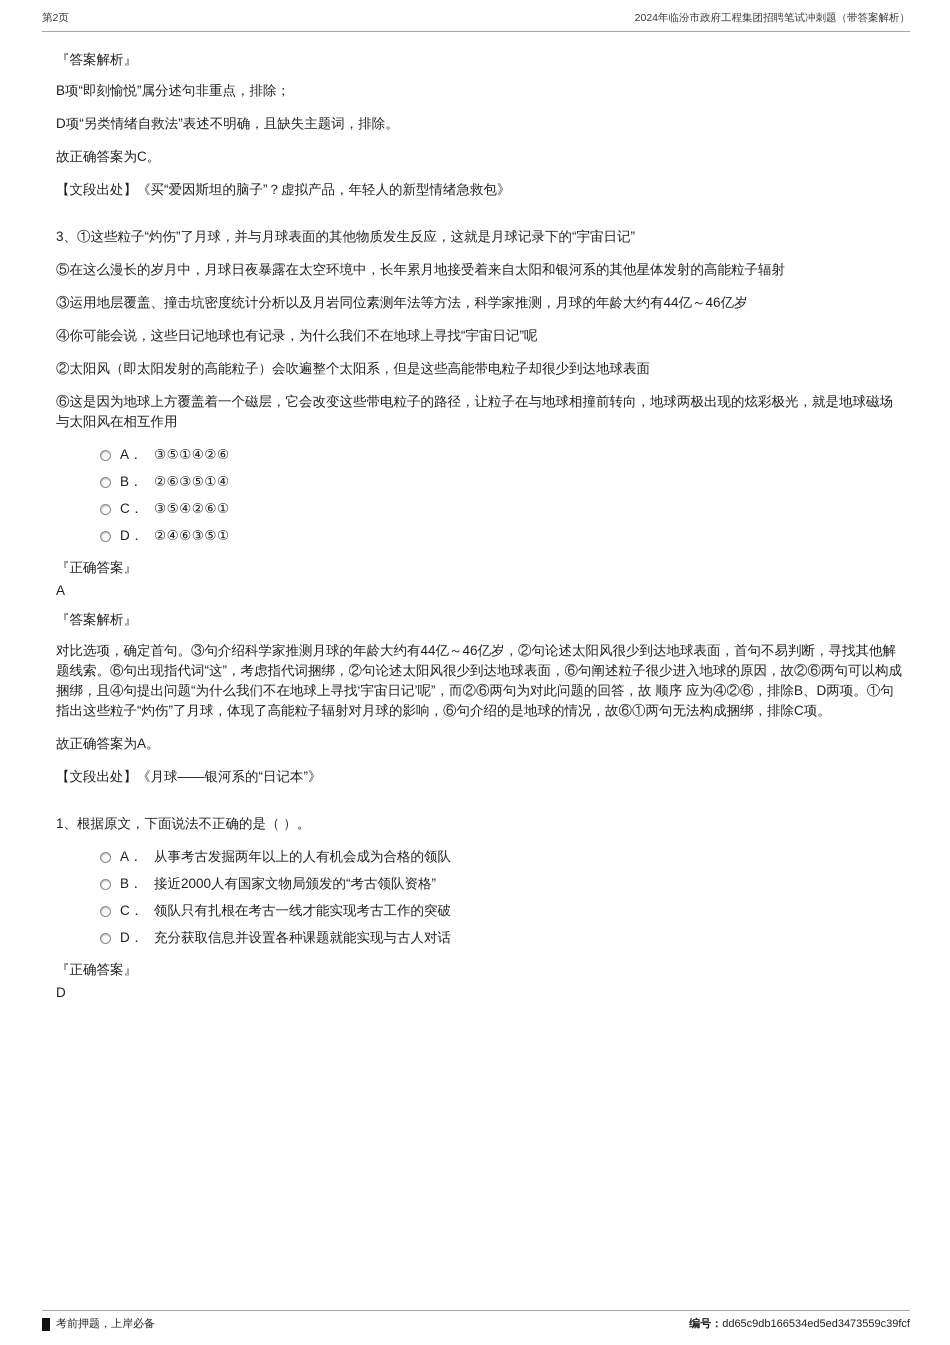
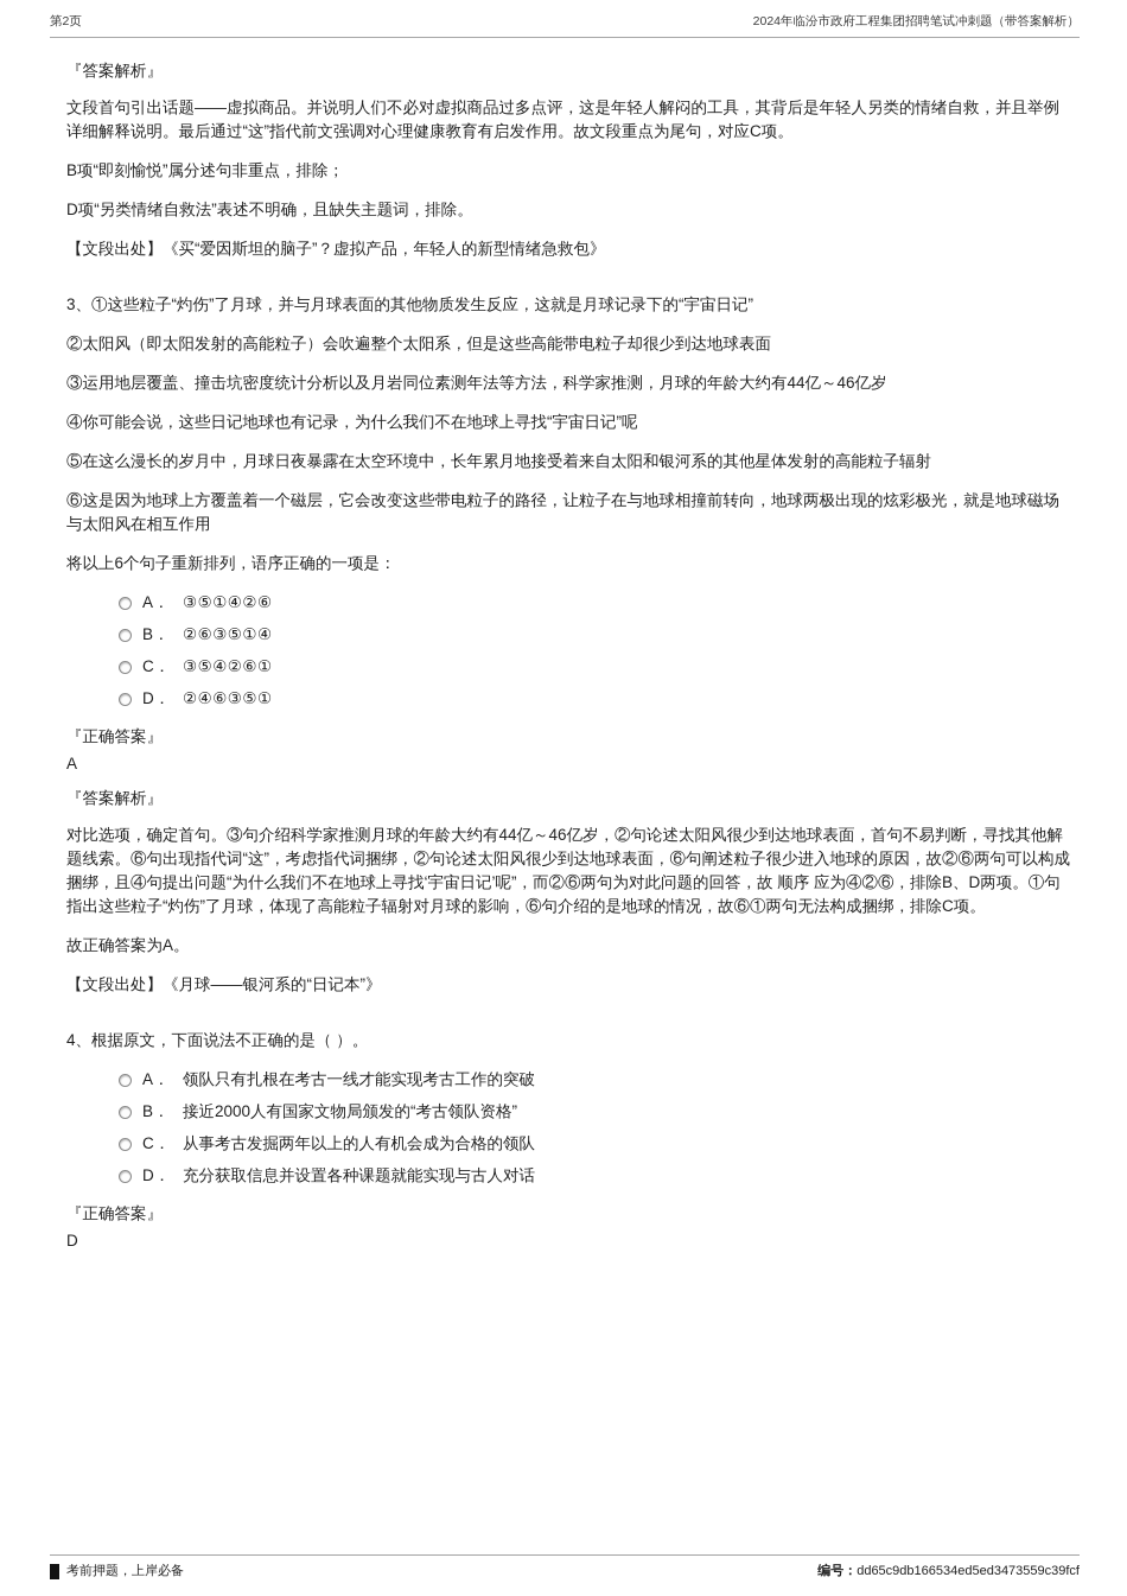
  第2页
  2024年临汾市政府工程集团招聘笔试冲刺题（带答案解析）
  『答案解析』
+ 文段首句引出话题——虚拟商品。并说明人们不必对虚拟商品过多点评，这是年轻人解闷的工具，其背后是年轻人另类的情绪自救，并且举例详细解释说明。最后通过“这”指代前文强调对心理健康教育有启发作用。故文段重点为尾句，对应C项。
  B项“即刻愉悦”属分述句非重点，排除；
  D项“另类情绪自救法”表述不明确，且缺失主题词，排除。
- 故正确答案为C。
  【文段出处】《买“爱因斯坦的脑子”？虚拟产品，年轻人的新型情绪急救包》
  3、①这些粒子“灼伤”了月球，并与月球表面的其他物质发生反应，这就是月球记录下的“宇宙日记”
- ⑤在这么漫长的岁月中，月球日夜暴露在太空环境中，长年累月地接受着来自太阳和银河系的其他星体发射的高能粒子辐射
+ ②太阳风（即太阳发射的高能粒子）会吹遍整个太阳系，但是这些高能带电粒子却很少到达地球表面
  ③运用地层覆盖、撞击坑密度统计分析以及月岩同位素测年法等方法，科学家推测，月球的年龄大约有44亿～46亿岁
  ④你可能会说，这些日记地球也有记录，为什么我们不在地球上寻找“宇宙日记”呢
- ②太阳风（即太阳发射的高能粒子）会吹遍整个太阳系，但是这些高能带电粒子却很少到达地球表面
+ ⑤在这么漫长的岁月中，月球日夜暴露在太空环境中，长年累月地接受着来自太阳和银河系的其他星体发射的高能粒子辐射
  ⑥这是因为地球上方覆盖着一个磁层，它会改变这些带电粒子的路径，让粒子在与地球相撞前转向，地球两极出现的炫彩极光，就是地球磁场与太阳风在相互作用
+ 将以上6个句子重新排列，语序正确的一项是：
  A．
  ③⑤①④②⑥
  B．
  ②⑥③⑤①④
  C．
  ③⑤④②⑥①
  D．
  ②④⑥③⑤①
  『正确答案』
  A
  『答案解析』
  对比选项，确定首句。③句介绍科学家推测月球的年龄大约有44亿～46亿岁，②句论述太阳风很少到达地球表面，首句不易判断，寻找其他解题线索。⑥句出现指代词“这”，考虑指代词捆绑，②句论述太阳风很少到达地球表面，⑥句阐述粒子很少进入地球的原因，故②⑥两句可以构成捆绑，且④句提出问题“为什么我们不在地球上寻找‘宇宙日记’呢”，而②⑥两句为对此问题的回答，故 顺序 应为④②⑥，排除B、D两项。①句指出这些粒子“灼伤”了月球，体现了高能粒子辐射对月球的影响，⑥句介绍的是地球的情况，故⑥①两句无法构成捆绑，排除C项。
  故正确答案为A。
  【文段出处】《月球——银河系的“日记本”》
- 1、根据原文，下面说法不正确的是（ ）。
+ 4、根据原文，下面说法不正确的是（ ）。
  A．
- 从事考古发掘两年以上的人有机会成为合格的领队
+ 领队只有扎根在考古一线才能实现考古工作的突破
  B．
  接近2000人有国家文物局颁发的“考古领队资格”
  C．
- 领队只有扎根在考古一线才能实现考古工作的突破
+ 从事考古发掘两年以上的人有机会成为合格的领队
  D．
  充分获取信息并设置各种课题就能实现与古人对话
  『正确答案』
  D
  考前押题，上岸必备
  编号：dd65c9db166534ed5ed3473559c39fcf
